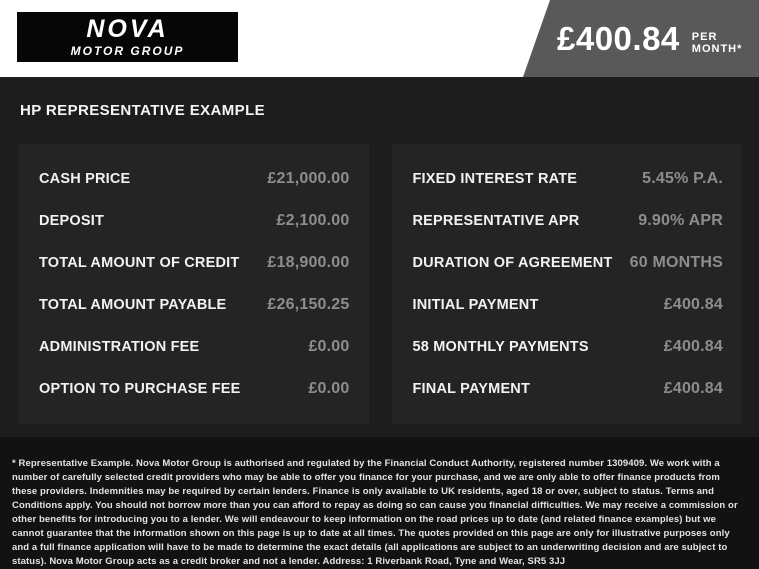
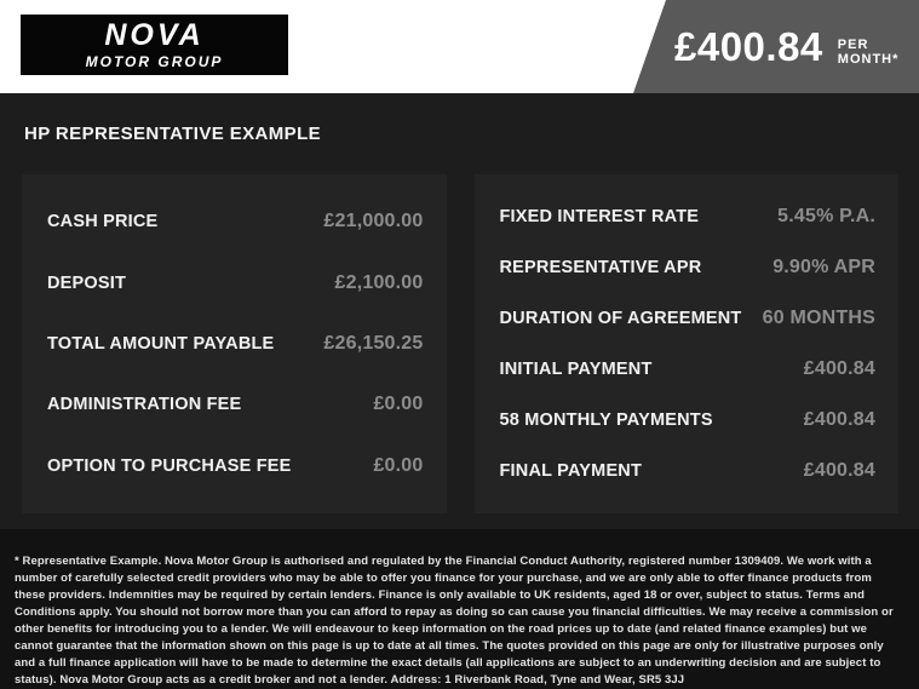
  NOVA
  MOTOR GROUP
  £400.84
  PER MONTH*
  HP REPRESENTATIVE EXAMPLE
  CASH PRICE
  £21,000.00
  DEPOSIT
  £2,100.00
- TOTAL AMOUNT OF CREDIT
- £18,900.00
  TOTAL AMOUNT PAYABLE
  £26,150.25
  ADMINISTRATION FEE
  £0.00
  OPTION TO PURCHASE FEE
  £0.00
  FIXED INTEREST RATE
  5.45% P.A.
  REPRESENTATIVE APR
  9.90% APR
  DURATION OF AGREEMENT
  60 MONTHS
  INITIAL PAYMENT
  £400.84
  58 MONTHLY PAYMENTS
  £400.84
  FINAL PAYMENT
  £400.84
  * Representative Example. Nova Motor Group is authorised and regulated by the Financial Conduct Authority, registered number 1309409. We work with a number of carefully selected credit providers who may be able to offer you finance for your purchase, and we are only able to offer finance products from these providers. Indemnities may be required by certain lenders. Finance is only available to UK residents, aged 18 or over, subject to status. Terms and Conditions apply. You should not borrow more than you can afford to repay as doing so can cause you financial difficulties. We may receive a commission or other benefits for introducing you to a lender. We will endeavour to keep information on the road prices up to date (and related finance examples) but we cannot guarantee that the information shown on this page is up to date at all times. The quotes provided on this page are only for illustrative purposes only and a full finance application will have to be made to determine the exact details (all applications are subject to an underwriting decision and are subject to status). Nova Motor Group acts as a credit broker and not a lender. Address: 1 Riverbank Road, Tyne and Wear, SR5 3JJ
